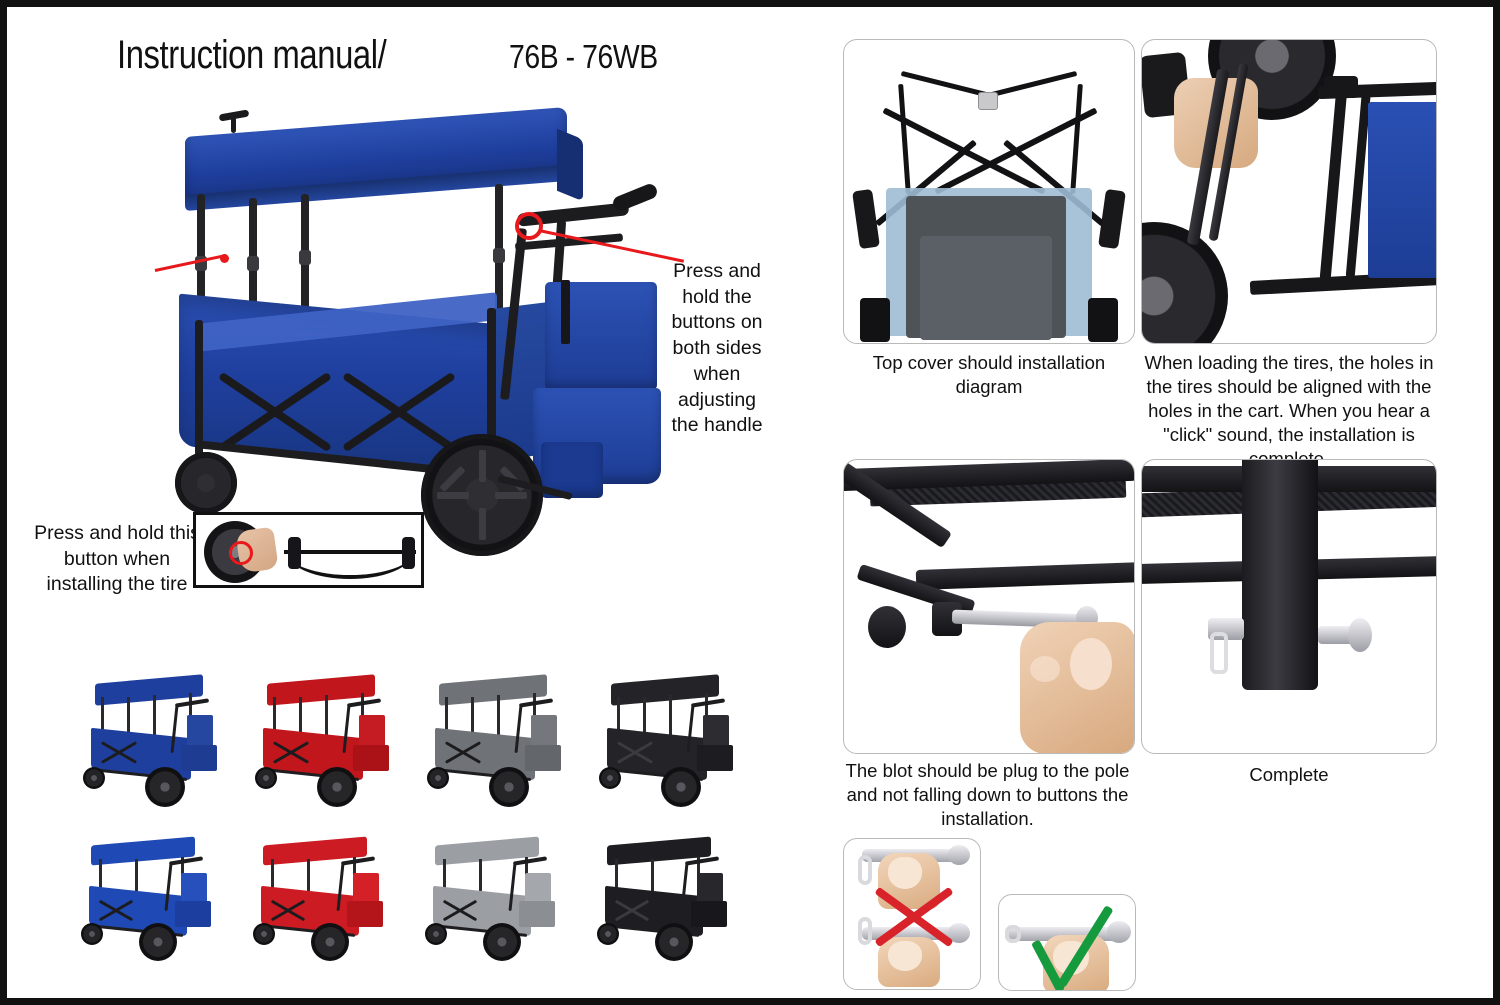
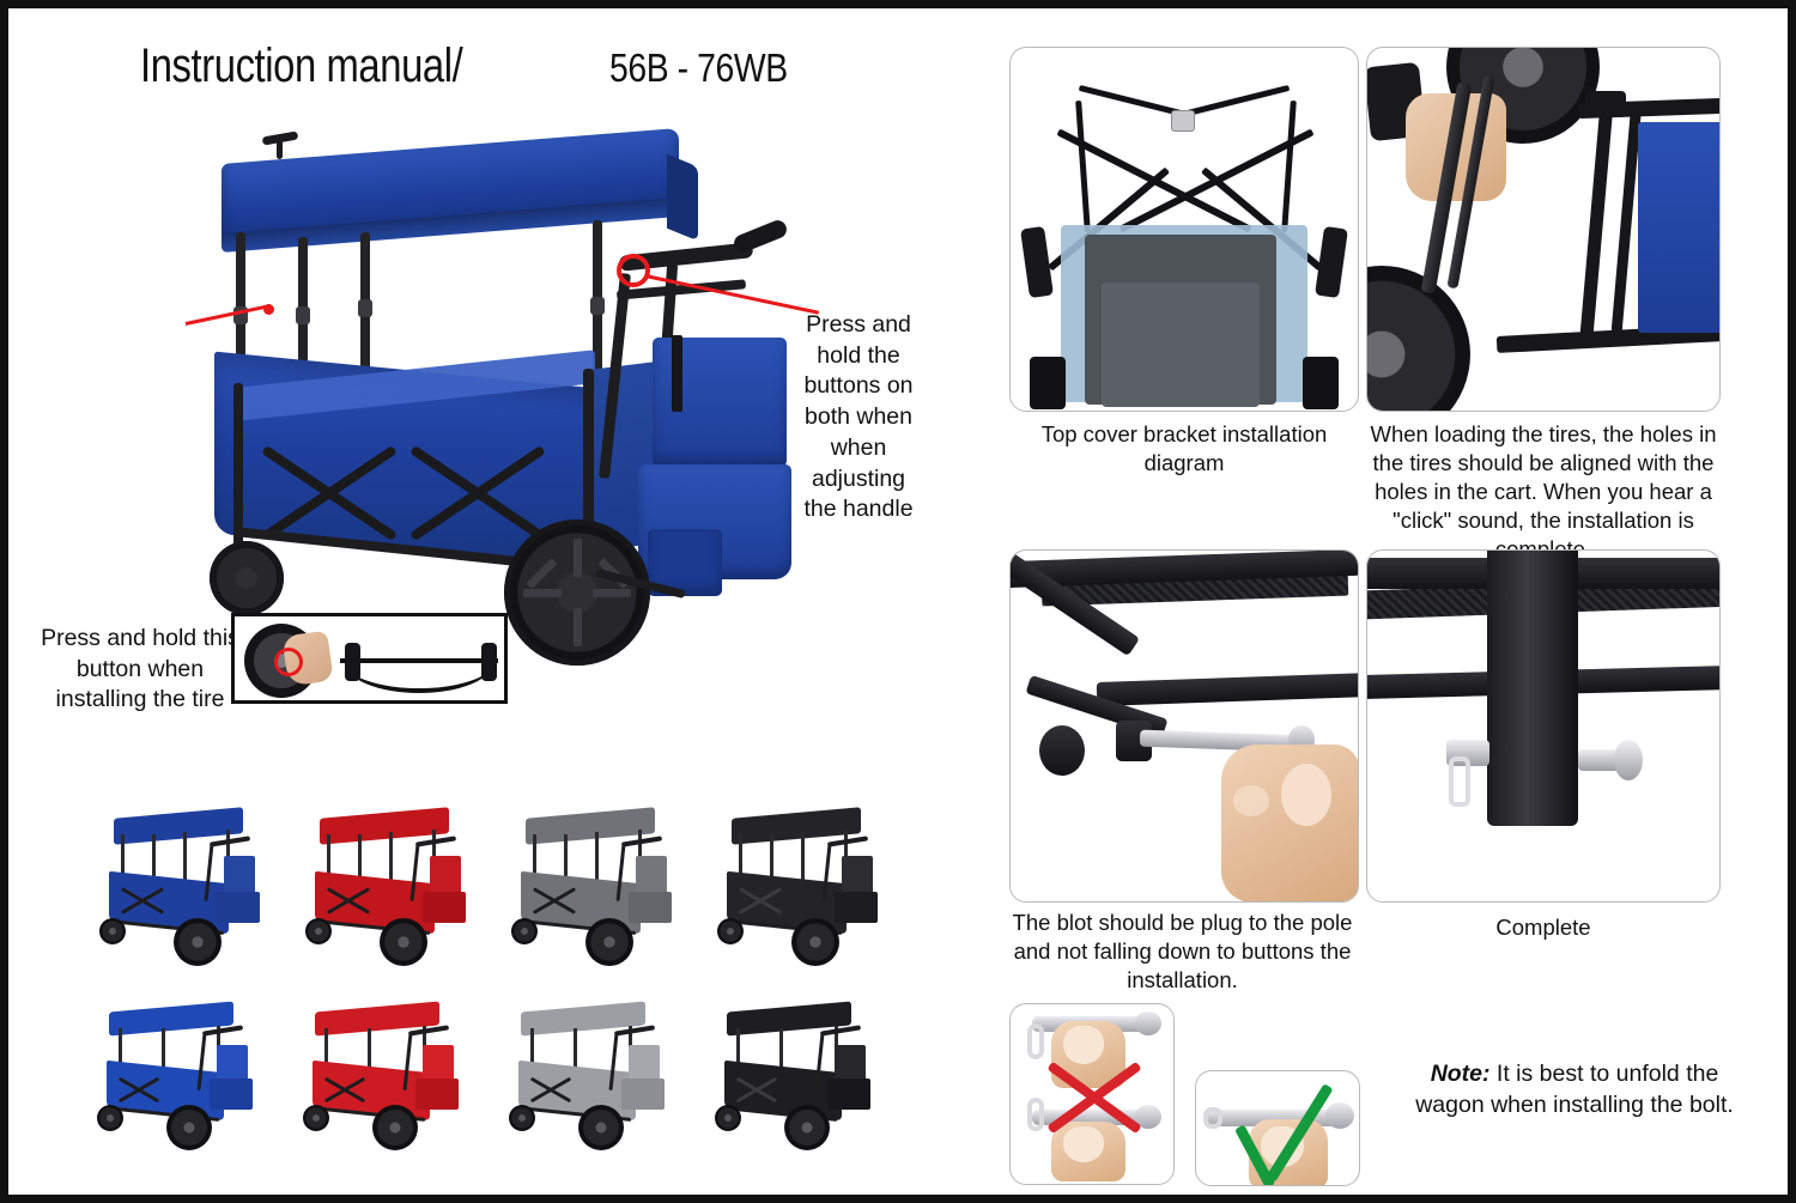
  Instruction manual/
- 76B - 76WB
+ 56B - 76WB
- Press and hold the buttons on both sides when adjusting the handle
+ Press and hold the buttons on both when when adjusting the handle
  Press and hold thi button when installing the tire
- Top cover should installation diagram
+ Top cover bracket installation diagram
  When loading the tires, the holes in the tires should be aligned with the holes in the cart. When you hear a "click" sound, the installation is
  The blot should be plug to the pole and not falling down to buttons the installation.
  Complete
+ Note: It is best to unfold the wagon when installing the bolt.
